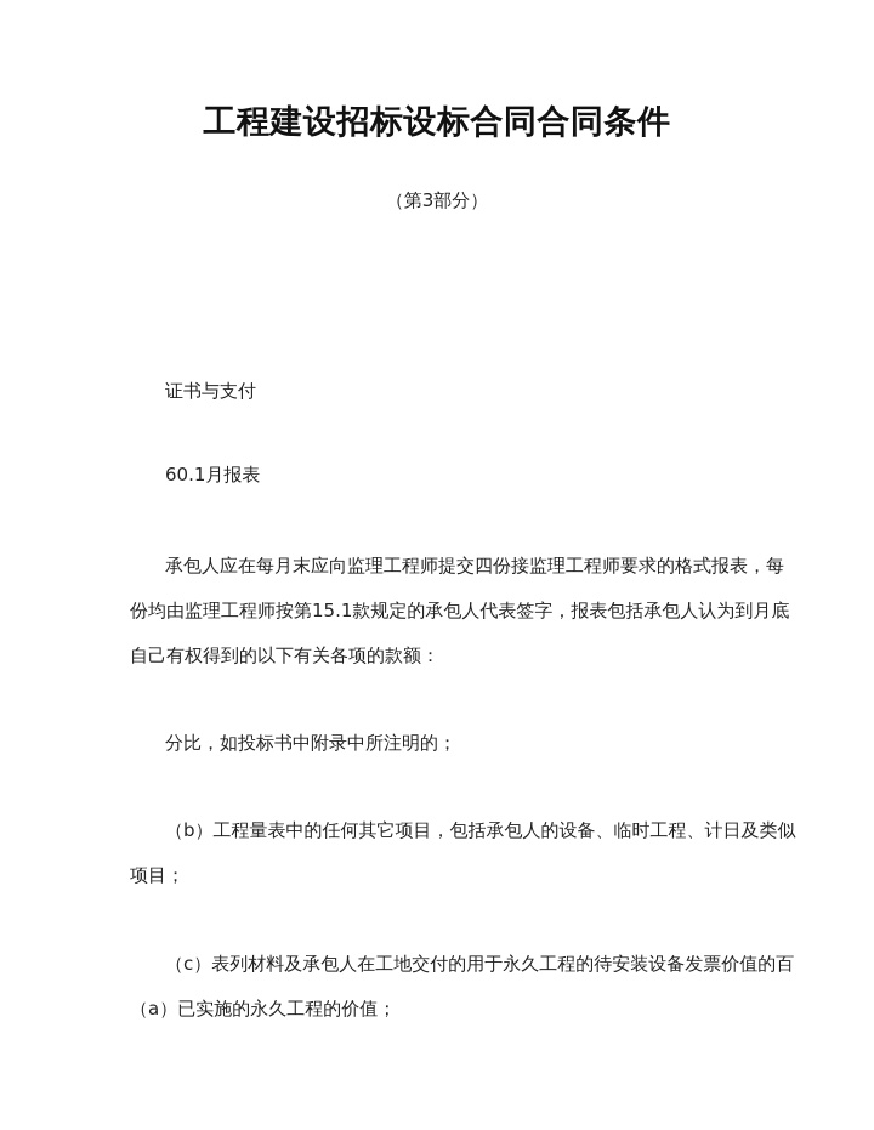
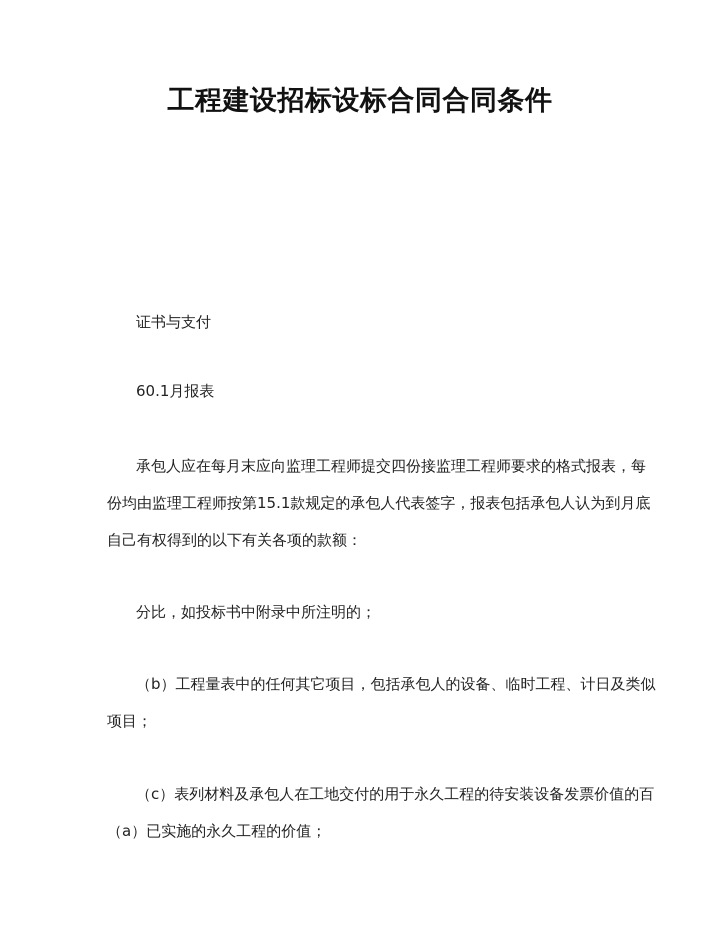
  工程建设招标设标合同合同条件
- （第3部分）
  证书与支付
  60.1月报表
  承包人应在每月末应向监理工程师提交四份接监理工程师要求的格式报表，每
  份均由监理工程师按第15.1款规定的承包人代表签字，报表包括承包人认为到月底
  自己有权得到的以下有关各项的款额：
  分比，如投标书中附录中所注明的；
  （b）工程量表中的任何其它项目，包括承包人的设备、临时工程、计日及类似
  项目；
  （c）表列材料及承包人在工地交付的用于永久工程的待安装设备发票价值的百
  （a）已实施的永久工程的价值；
